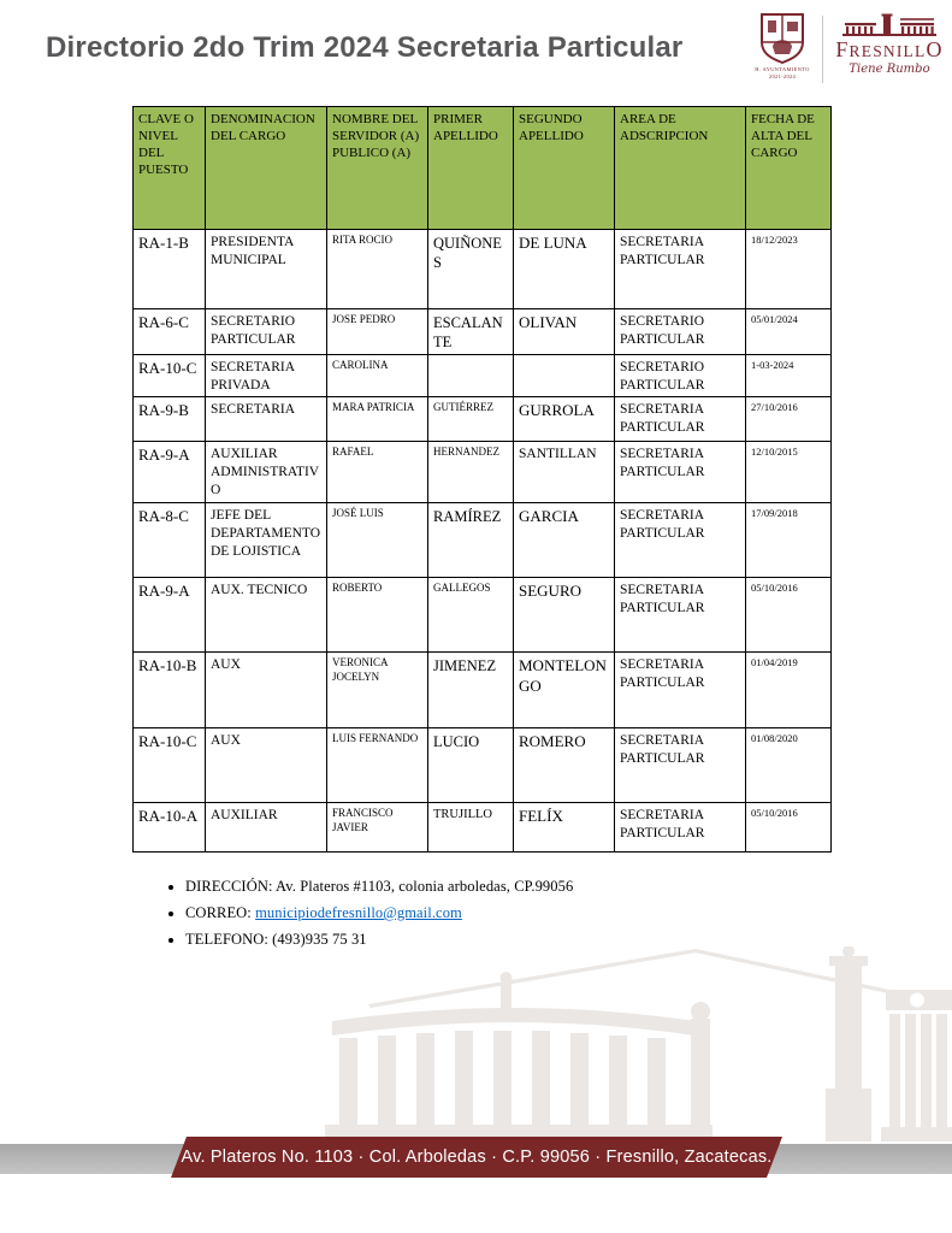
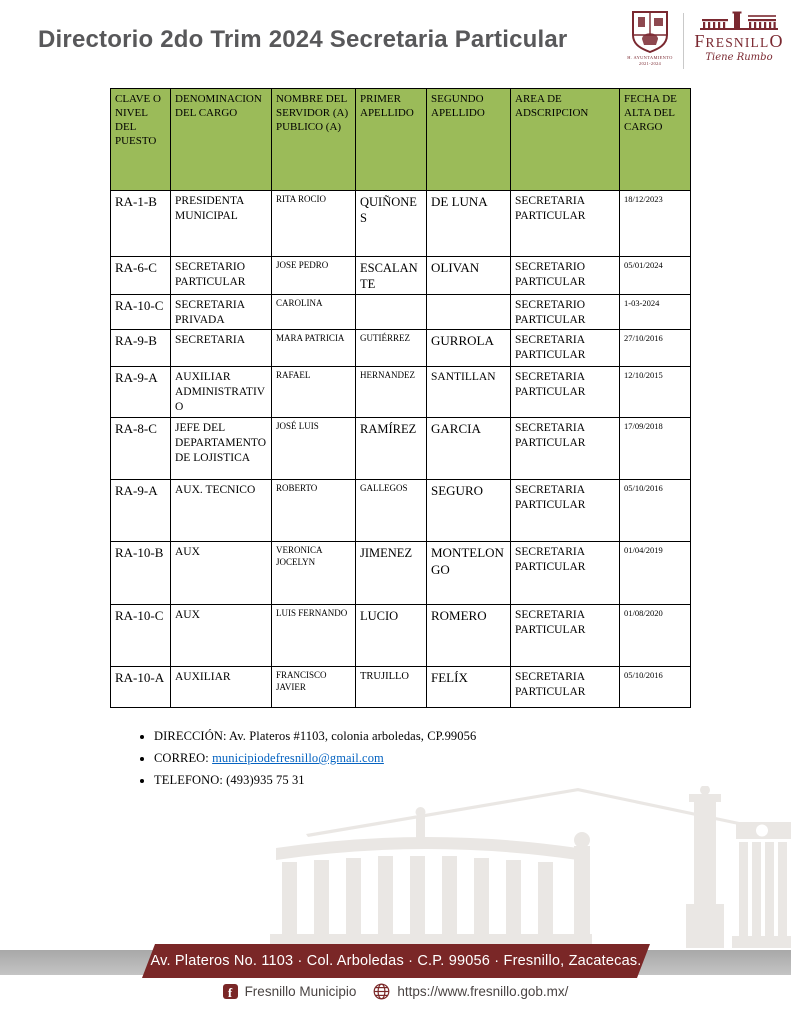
  Directorio 2do Trim 2024 Secretaria Particular
  FRESNILLO
  Tiene Rumbo
  CLAVE O NIVEL DEL PUESTO	DENOMINACION DEL CARGO	NOMBRE DEL SERVIDOR (A) PUBLICO (A)	PRIMER APELLIDO	SEGUNDO APELLIDO	AREA DE ADSCRIPCION	FECHA DE ALTA DEL CARGO
  RA-1-B	PRESIDENTA MUNICIPAL	RITA ROCIO	QUIÑONES	DE LUNA	SECRETARIA PARTICULAR	18/12/2023
  RA-6-C	SECRETARIO PARTICULAR	JOSE PEDRO	ESCALANTE	OLIVAN	SECRETARIO PARTICULAR	05/01/2024
  RA-10-C	SECRETARIA PRIVADA	CAROLINA			SECRETARIO PARTICULAR	1-03-2024
  RA-9-B	SECRETARIA	MARA PATRICIA	GUTIÉRREZ	GURROLA	SECRETARIA PARTICULAR	27/10/2016
  RA-9-A	AUXILIAR ADMINISTRATIVO	RAFAEL	HERNANDEZ	SANTILLAN	SECRETARIA PARTICULAR	12/10/2015
  RA-8-C	JEFE DEL DEPARTAMENTO DE LOJISTICA	JOSÉ LUIS	RAMÍREZ	GARCIA	SECRETARIA PARTICULAR	17/09/2018
  RA-9-A	AUX. TECNICO	ROBERTO	GALLEGOS	SEGURO	SECRETARIA PARTICULAR	05/10/2016
  RA-10-B	AUX	VERONICA JOCELYN	JIMENEZ	MONTELONGO	SECRETARIA PARTICULAR	01/04/2019
  RA-10-C	AUX	LUIS FERNANDO	LUCIO	ROMERO	SECRETARIA PARTICULAR	01/08/2020
  RA-10-A	AUXILIAR	FRANCISCO JAVIER	TRUJILLO	FELÍX	SECRETARIA PARTICULAR	05/10/2016
  DIRECCIÓN: Av. Plateros #1103, colonia arboledas, CP.99056
  CORREO: municipiodefresnillo@gmail.com
  TELEFONO: (493)935 75 31
  Av. Plateros No. 1103 · Col. Arboledas · C.P. 99056 · Fresnillo, Zacatecas.
+ f
+ Fresnillo Municipio
+ https://www.fresnillo.gob.mx/
